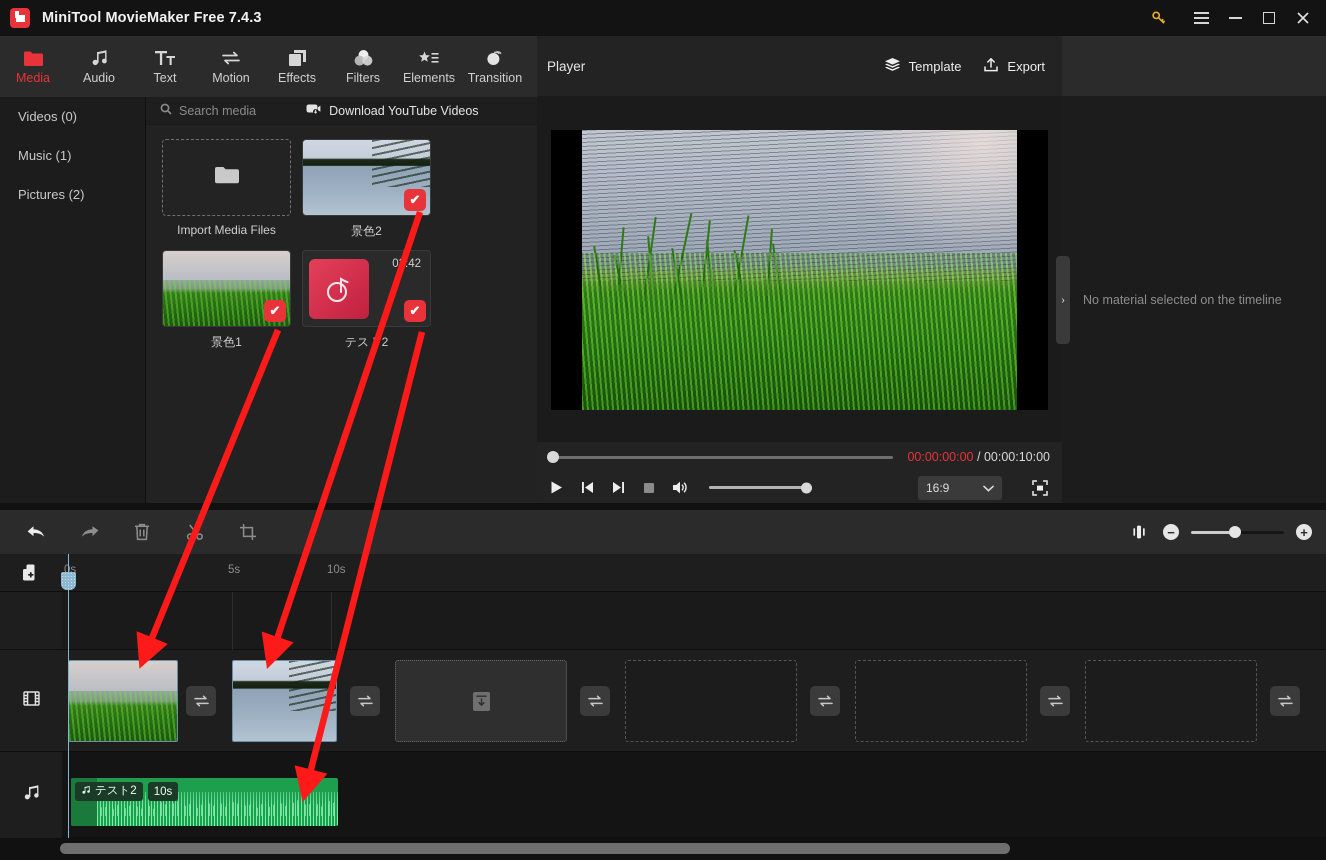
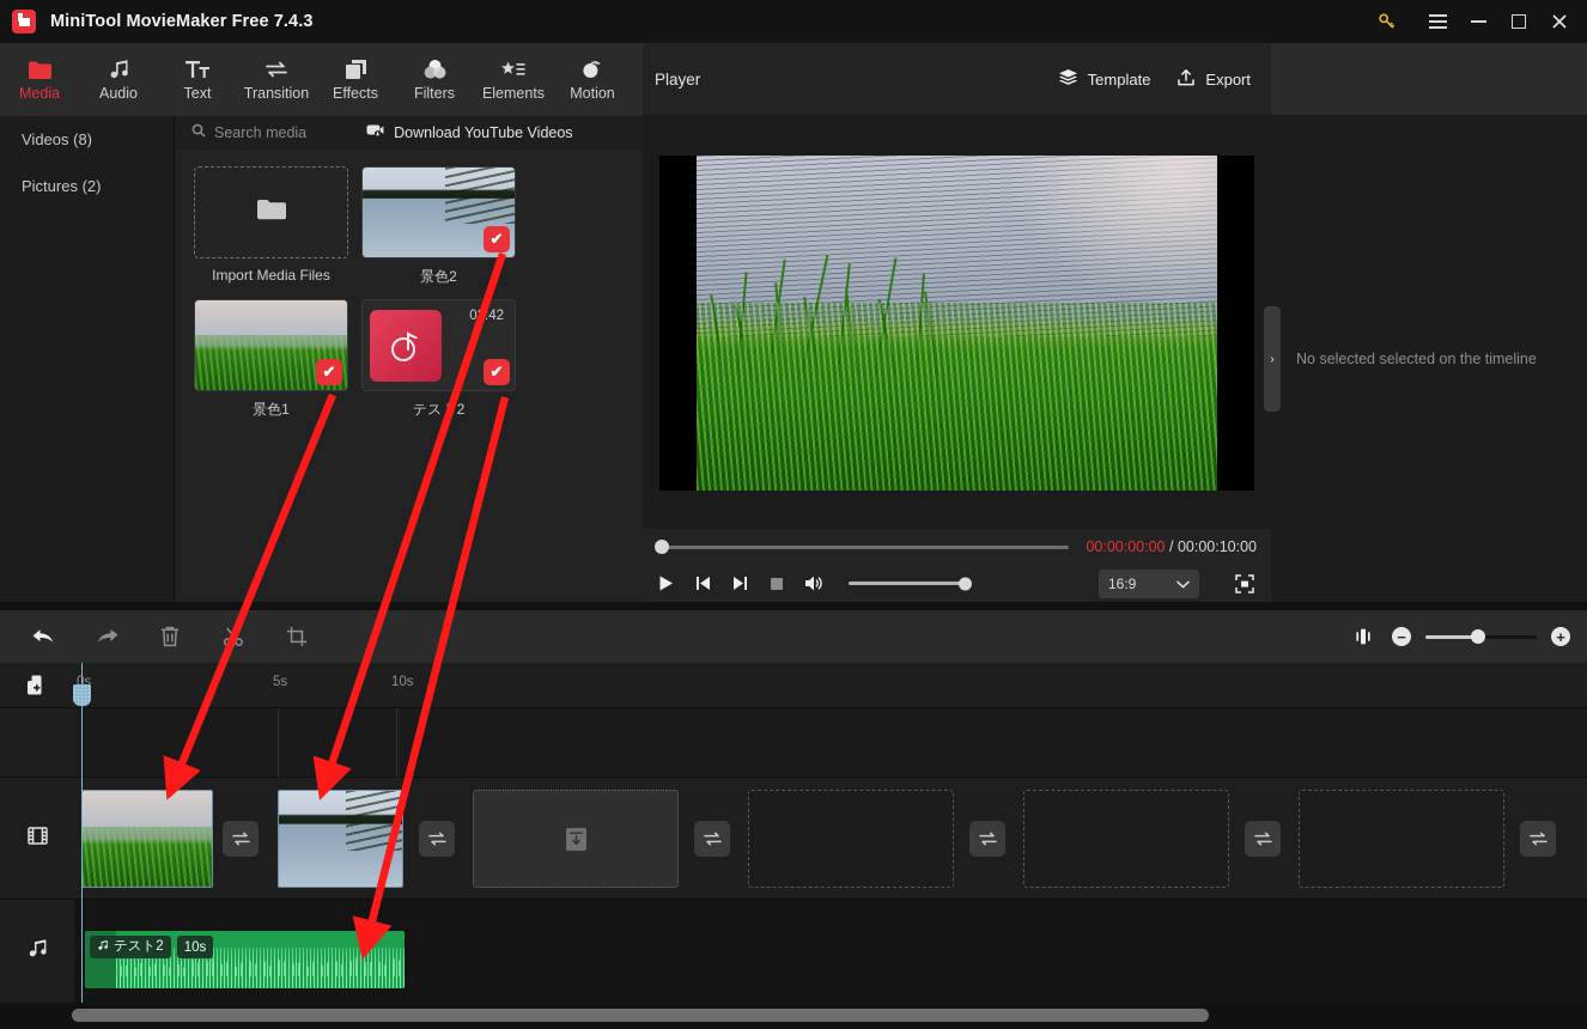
  MiniTool MovieMaker Free 7.4.3
  Media
  Audio
  Text
- Motion
+ Transition
  Effects
  Filters
  Elements
- Transition
+ Motion
- Videos (0)
+ Videos (8)
- Music (1)
  Pictures (2)
  Search media
  Download YouTube Videos
  Import Media Files
  ✔
  景色2
  ✔
  景色1
  0:42
  ✔
  テス2
  Player
  Template
  Export
  00:00:00:00 / 00:00:10:00
  16:9
  ›
- No material selected on the timeline
+ No selected selected on the timeline
  −
  +
  5s
  10s
  テスト2
  10s
